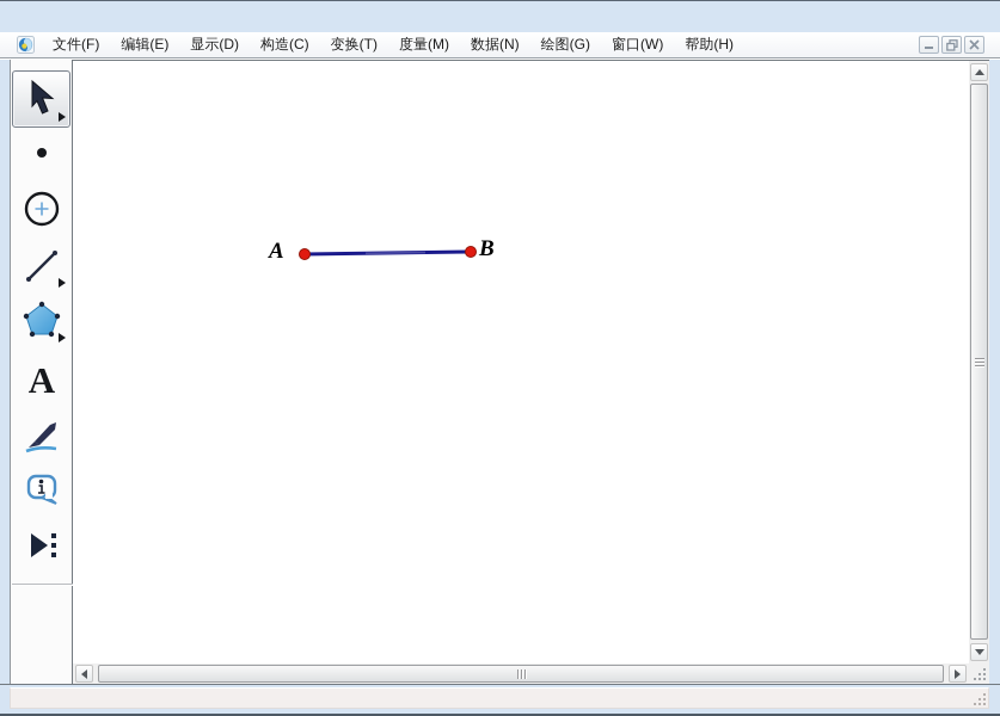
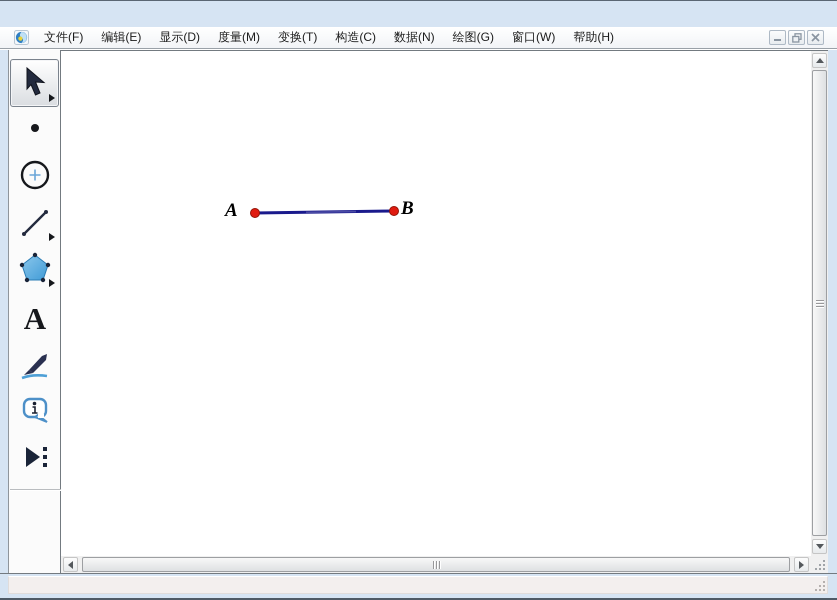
  文件(F)
  编辑(E)
  显示(D)
- 构造(C)
+ 度量(M)
  变换(T)
- 度量(M)
+ 构造(C)
  数据(N)
  绘图(G)
  窗口(W)
  帮助(H)
  A
  A
  B
